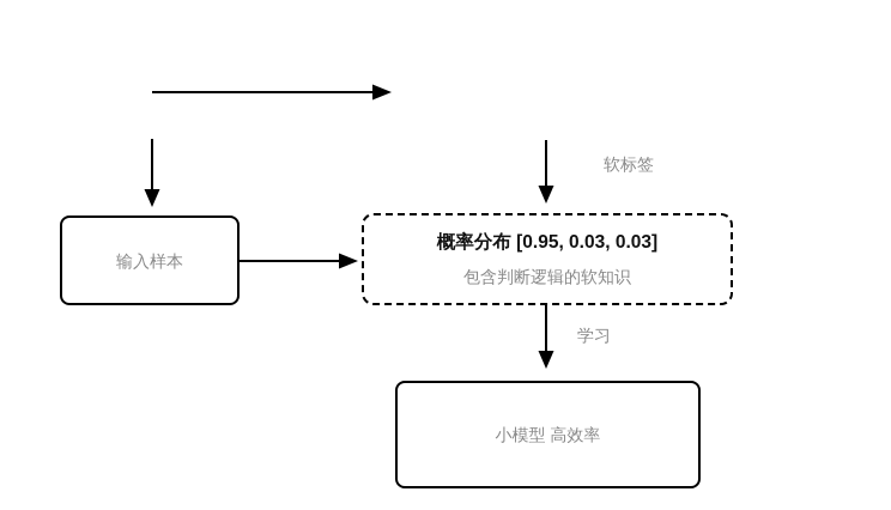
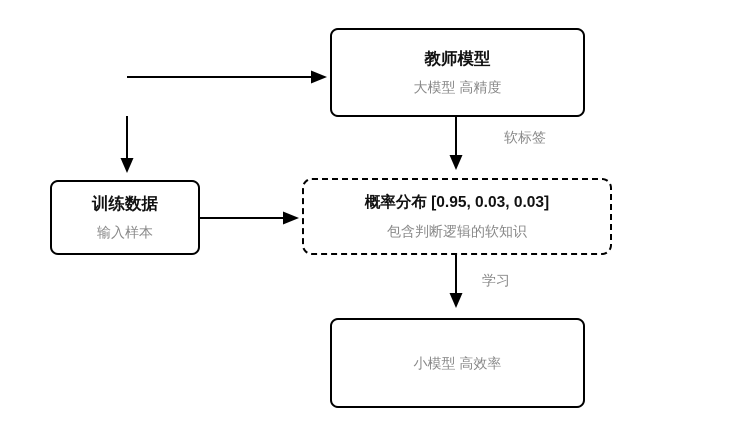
+ 教师模型
+ 大模型 高精度
+ 训练数据
  输入样本
  概率分布 [0.95, 0.03, 0.03]
  包含判断逻辑的软知识
  小模型 高效率
  软标签
  学习
